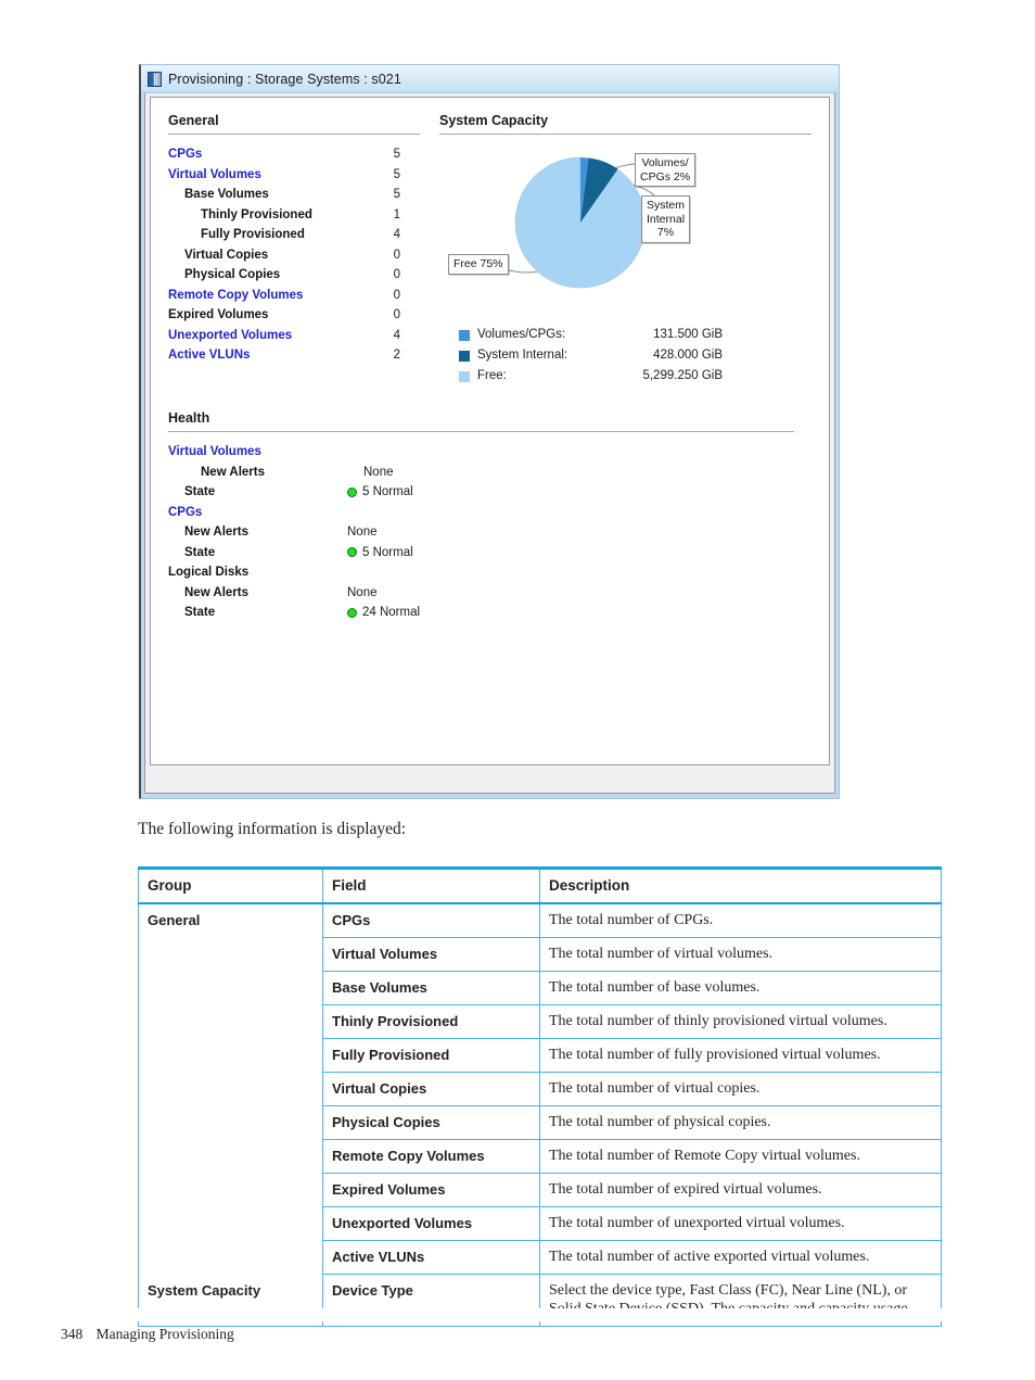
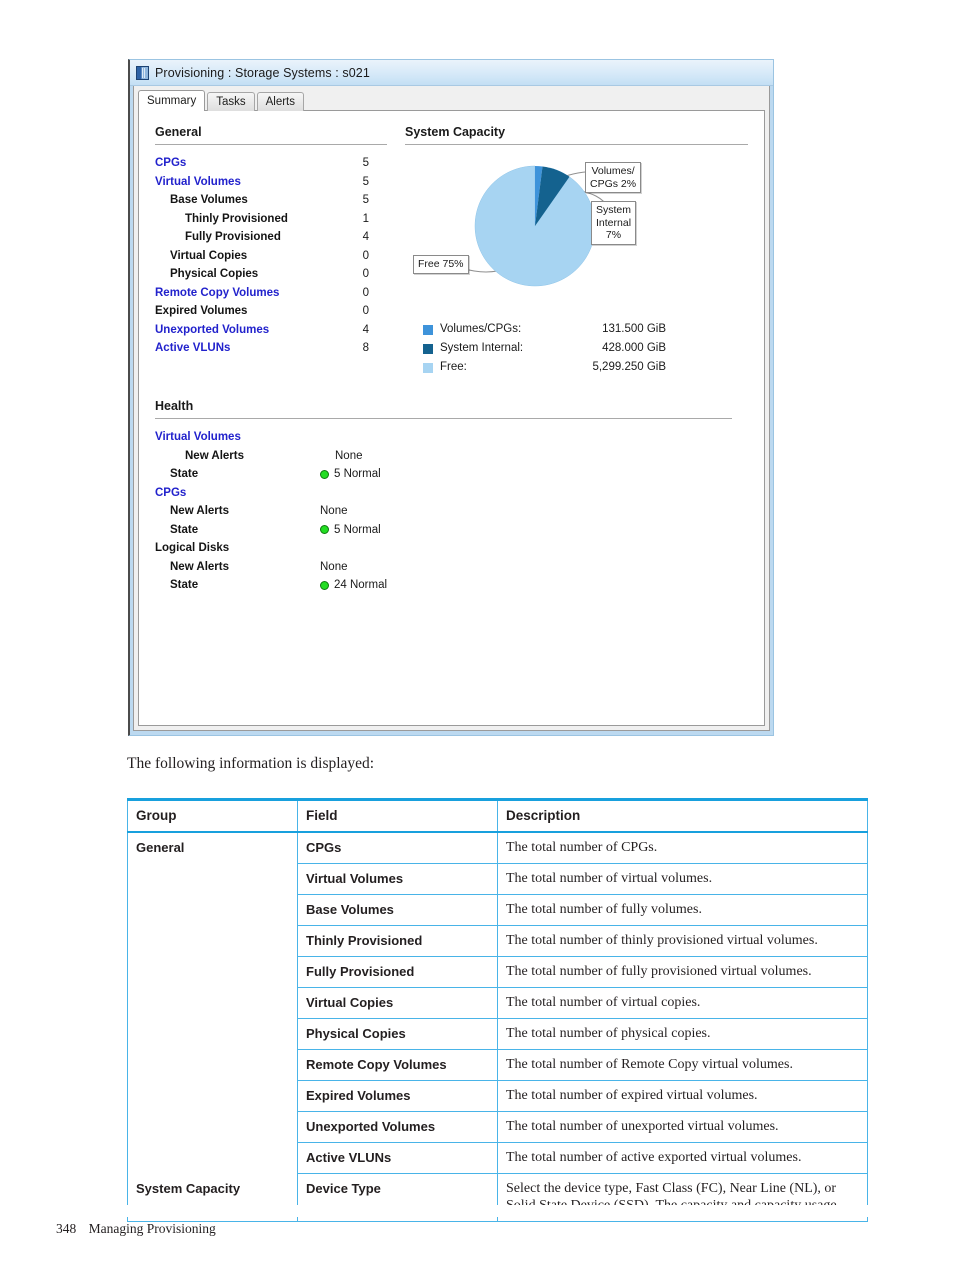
  Provisioning : Storage Systems : s021
+ Summary
+ Tasks
+ Alerts
  General
  CPGs
  5
  Virtual Volumes
  5
  Base Volumes
  5
  Thinly Provisioned
  1
  Fully Provisioned
  4
  Virtual Copies
  0
  Physical Copies
  0
  Remote Copy Volumes
  0
  Expired Volumes
  0
  Unexported Volumes
  4
  Active VLUNs
- 2
+ 8
  System Capacity
  Volumes/
  CPGs 2%
  System
  Internal
  7%
  Free 75%
  Volumes/CPGs:
  131.500 GiB
  System Internal:
  428.000 GiB
  Free:
  5,299.250 GiB
  Health
  Virtual Volumes
  New Alerts
  None
  State
  5 Normal
  CPGs
  New Alerts
  None
  State
  5 Normal
  Logical Disks
  New Alerts
  None
  State
  24 Normal
  The following information is displayed:
  Group	Field	Description
  General	CPGs	The total number of CPGs.
  Virtual Volumes	The total number of virtual volumes.
- Base Volumes	The total number of base volumes.
+ Base Volumes	The total number of fully volumes.
  Thinly Provisioned	The total number of thinly provisioned virtual volumes.
  Fully Provisioned	The total number of fully provisioned virtual volumes.
  Virtual Copies	The total number of virtual copies.
  Physical Copies	The total number of physical copies.
  Remote Copy Volumes	The total number of Remote Copy virtual volumes.
  Expired Volumes	The total number of expired virtual volumes.
  Unexported Volumes	The total number of unexported virtual volumes.
  Active VLUNs	The total number of active exported virtual volumes.
  348 Managing Provisioning
